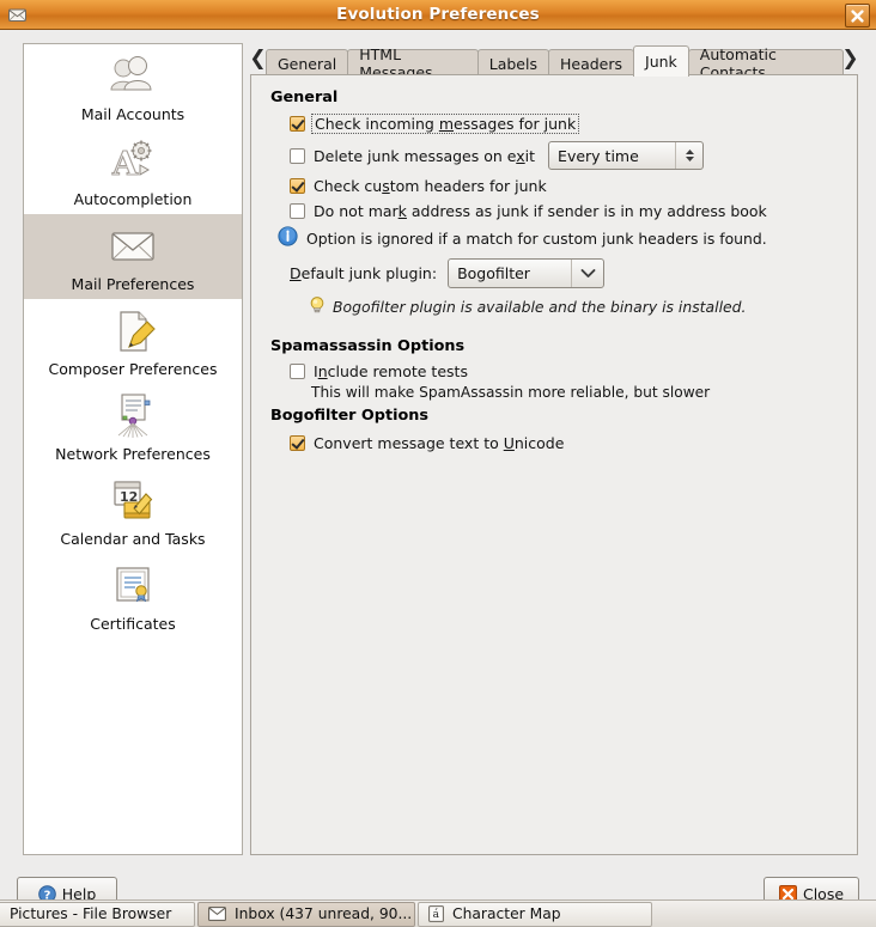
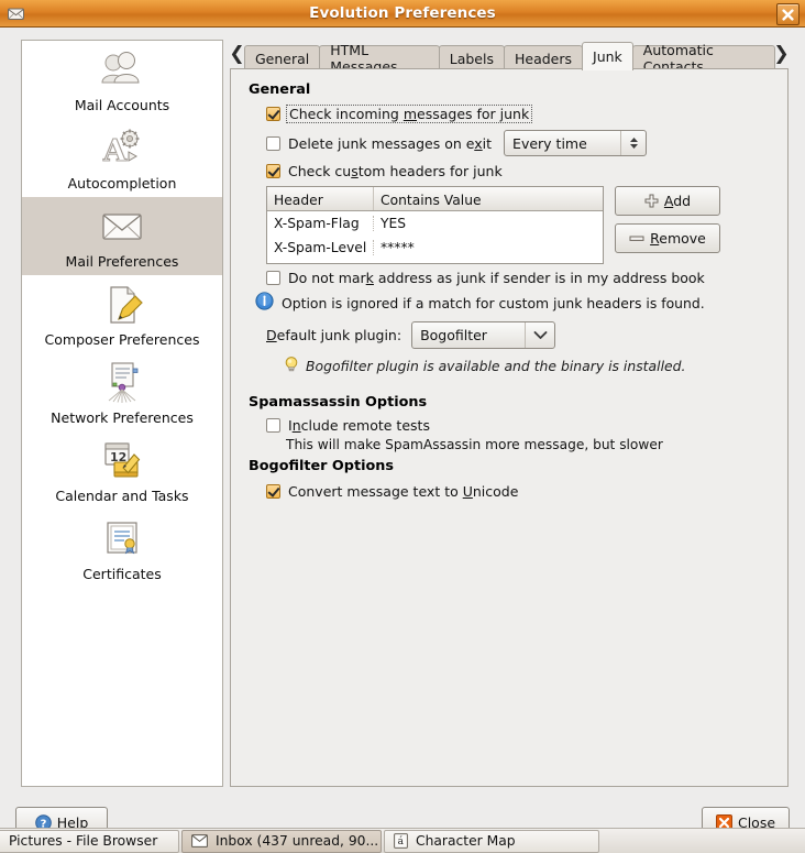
  Evolution Preferences
  Mail Accounts
  A
  Autocompletion
  Mail Preferences
  Composer Preferences
  Network Preferences
  12
  Calendar and Tasks
  Certificates
  ❮
  General
  HTML Messages
  Labels
  Headers
  Junk
  Automatic Contacts
  ❯
  General
  Check incoming messages for junk
  Delete junk messages on exit
  Every time
  Check custom headers for junk
+ Header
+ Contains Value
+ X-Spam-Flag
+ YES
+ X-Spam-Level
+ *****
+ Add
+ Remove
  Do not mark address as junk if sender is in my address book
  Option is ignored if a match for custom junk headers is found.
  Default junk plugin:
  Bogofilter
  Bogofilter plugin is available and the binary is installed.
  Spamassassin Options
  Include remote tests
- This will make SpamAssassin more reliable, but slower
+ This will make SpamAssassin more message, but slower
  Bogofilter Options
  Convert message text to Unicode
  ?
  Help
  Close
  Pictures - File Browser
  Inbox (437 unread, 90...
  á
  Character Map
